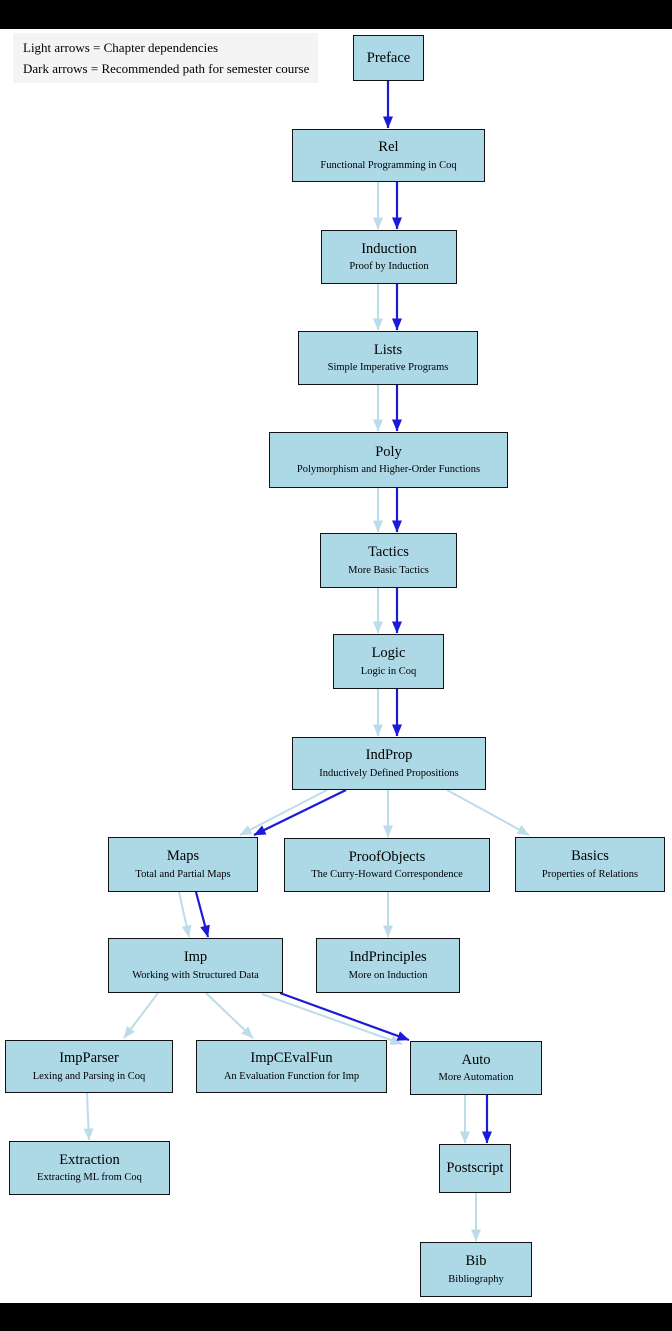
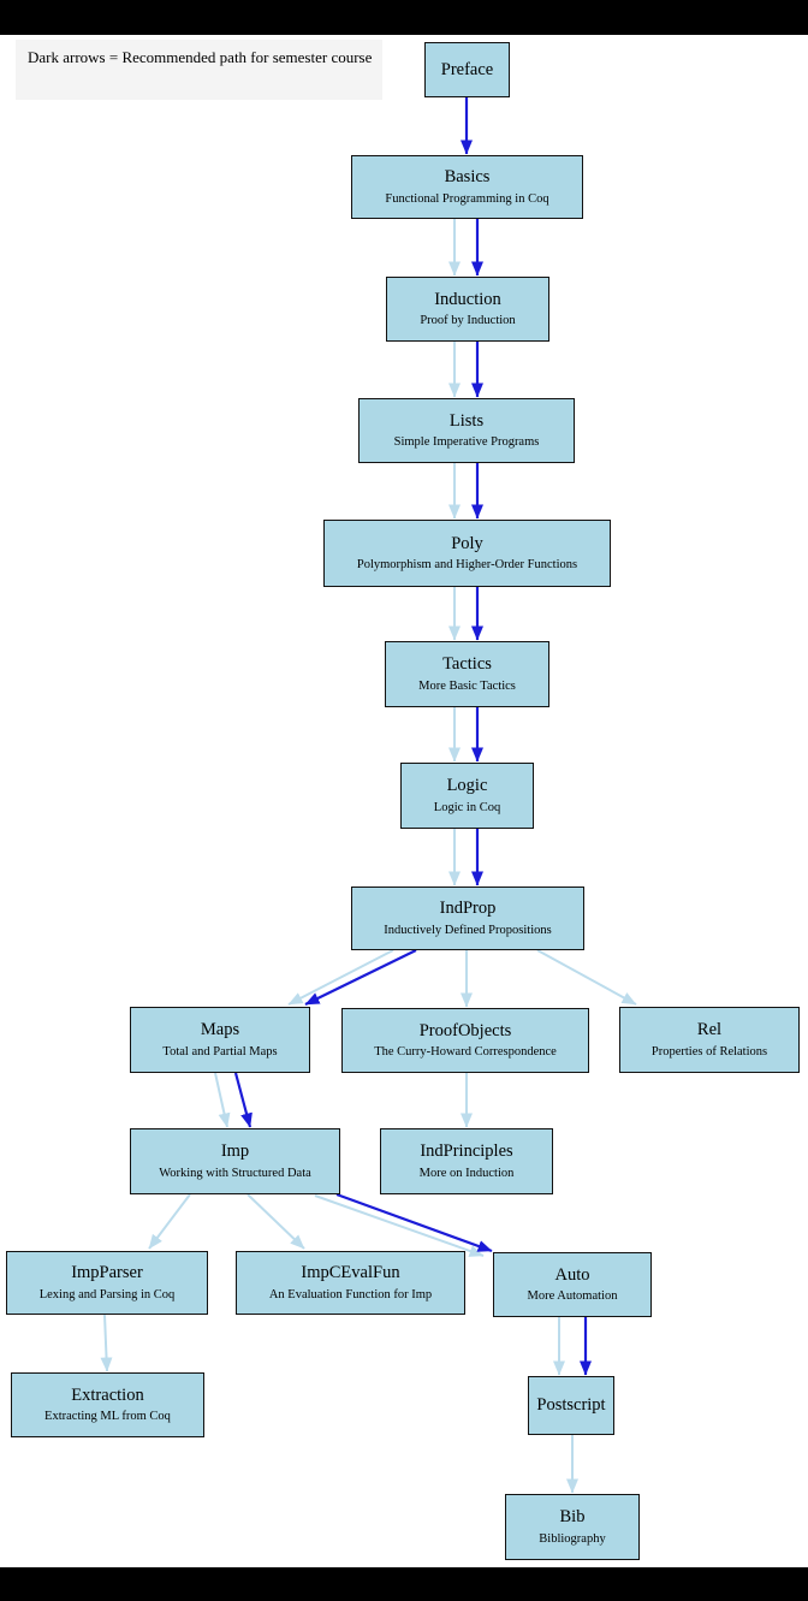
- Light arrows = Chapter dependencies
  Dark arrows = Recommended path for semester course
  Preface
- Rel
+ Basics
  Functional Programming in Coq
  Induction
  Proof by Induction
  Lists
  Simple Imperative Programs
  Poly
  Polymorphism and Higher-Order Functions
  Tactics
  More Basic Tactics
  Logic
  Logic in Coq
  IndProp
  Inductively Defined Propositions
  Maps
  Total and Partial Maps
  ProofObjects
  The Curry-Howard Correspondence
- Basics
+ Rel
  Properties of Relations
  Imp
  Working with Structured Data
  IndPrinciples
  More on Induction
  ImpParser
  Lexing and Parsing in Coq
  ImpCEvalFun
  An Evaluation Function for Imp
  Auto
  More Automation
  Extraction
  Extracting ML from Coq
  Postscript
  Bib
  Bibliography
